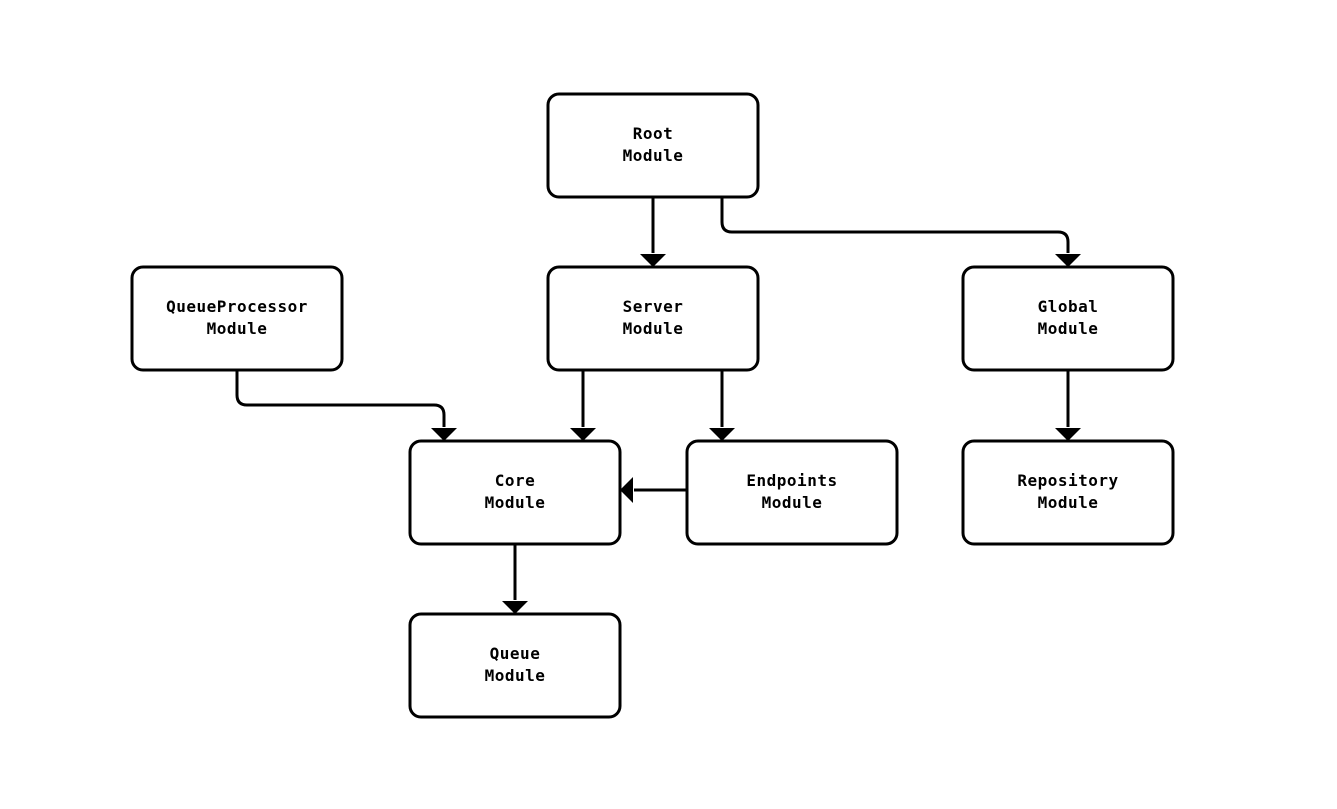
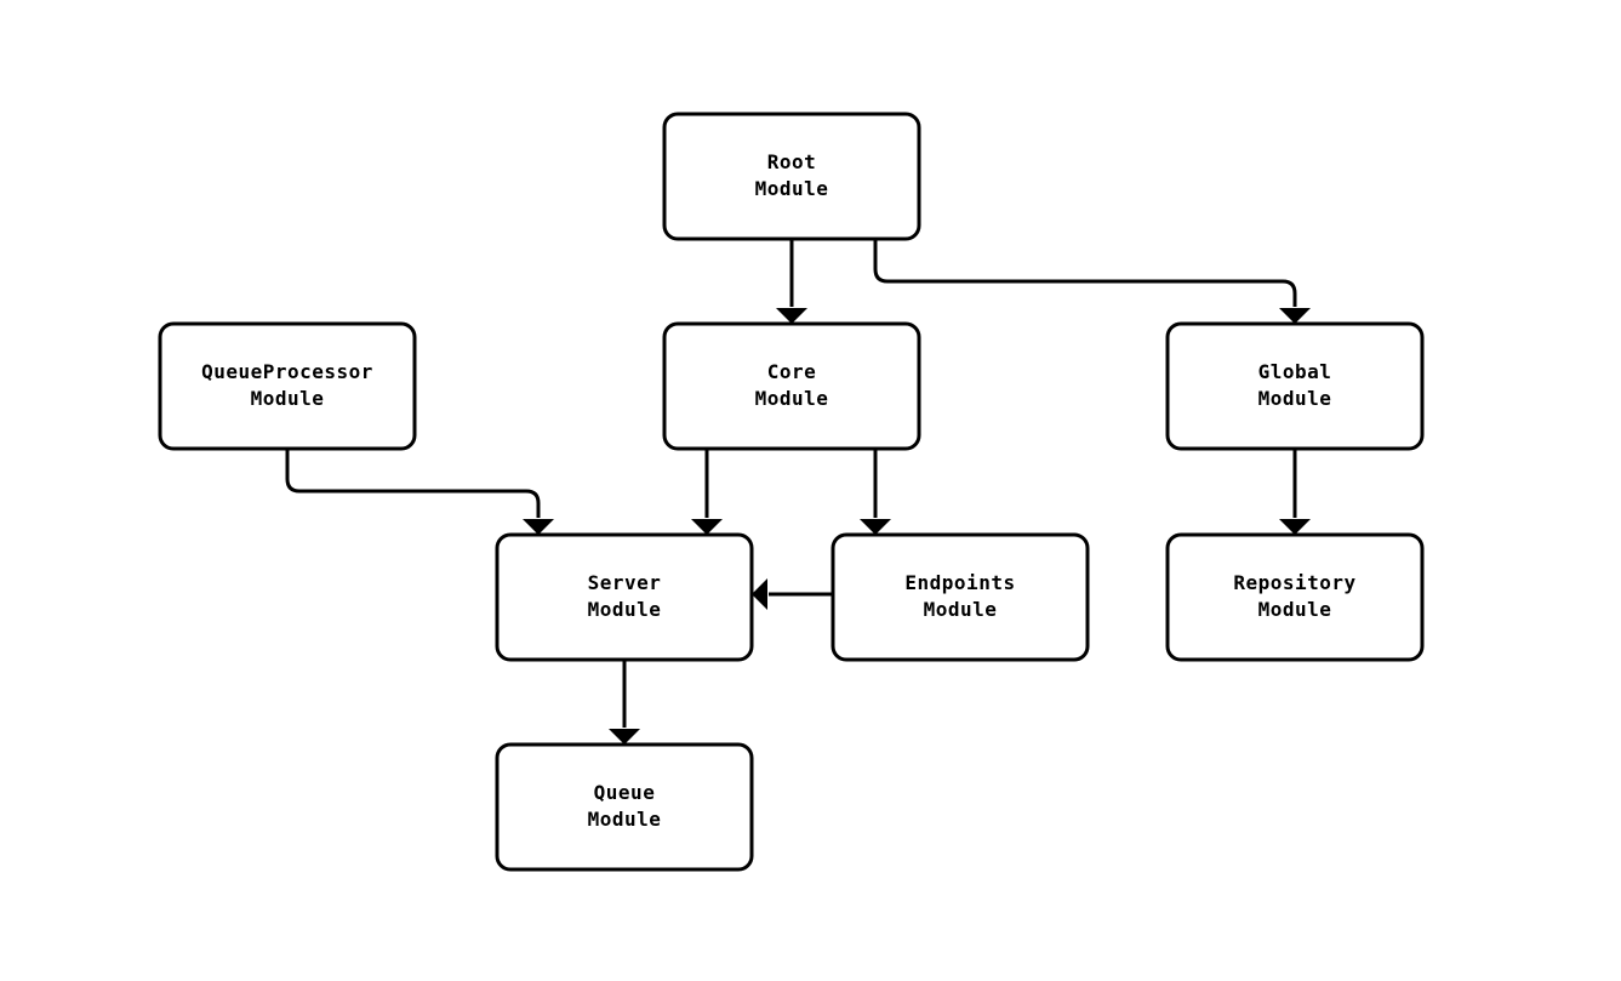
  Root
  Module
  QueueProcessor
  Module
- Server
+ Core
  Module
  Global
  Module
- Core
+ Server
  Module
  Endpoints
  Module
  Repository
  Module
  Queue
  Module
